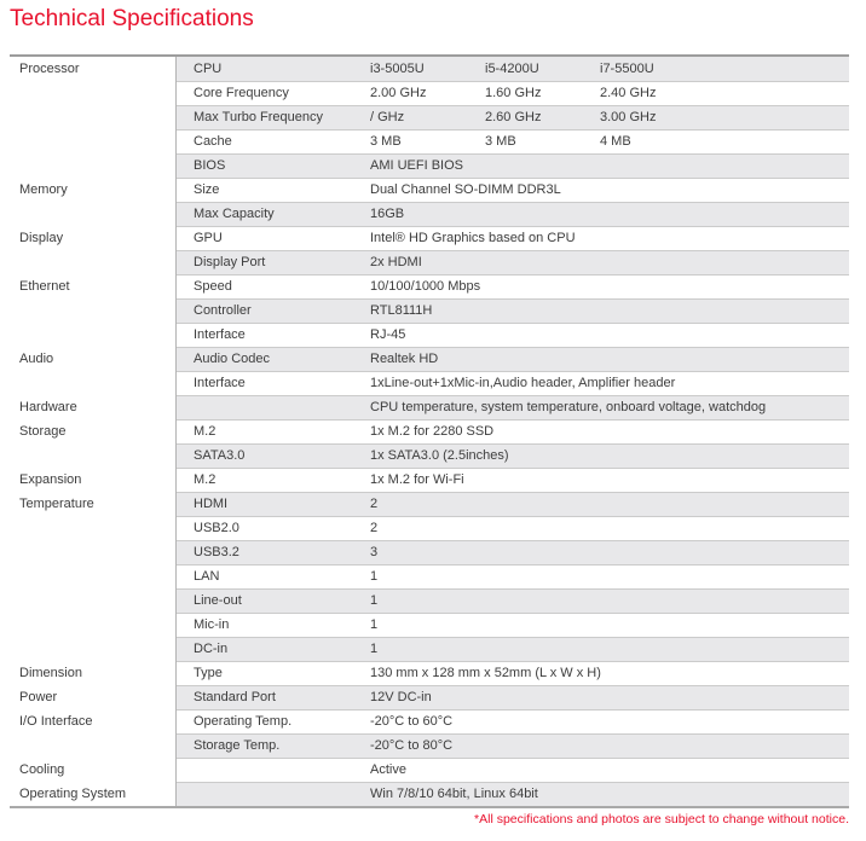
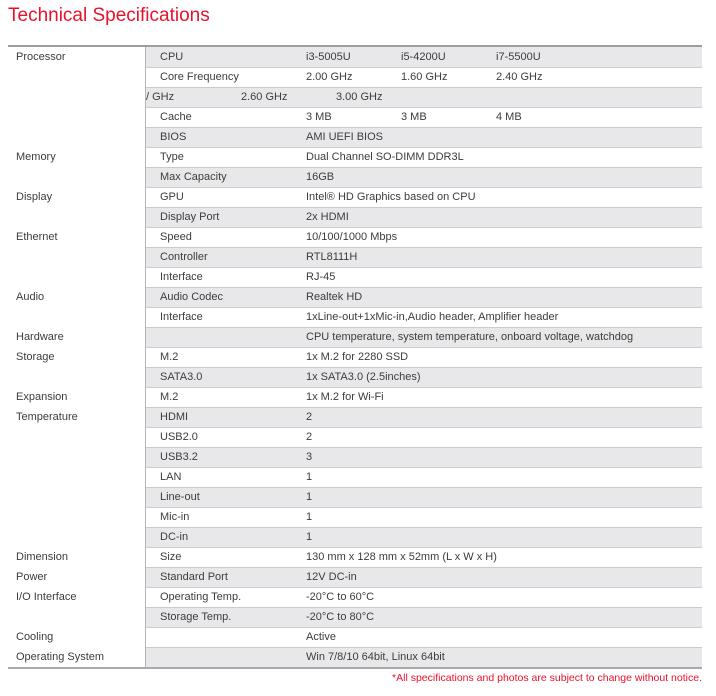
  Technical Specifications
  Processor
  CPU
  i3-5005U
  i5-4200U
  i7-5500U
  Core Frequency
  2.00 GHz
  1.60 GHz
  2.40 GHz
- Max Turbo Frequency
  / GHz
  2.60 GHz
  3.00 GHz
  Cache
  3 MB
  3 MB
  4 MB
  BIOS
  AMI UEFI BIOS
  Memory
- Size
+ Type
  Dual Channel SO-DIMM DDR3L
  Max Capacity
  16GB
  Display
  GPU
  Intel® HD Graphics based on CPU
  Display Port
  2x HDMI
  Ethernet
  Speed
  10/100/1000 Mbps
  Controller
  RTL8111H
  Interface
  RJ-45
  Audio
  Audio Codec
  Realtek HD
  Interface
  1xLine-out+1xMic-in,Audio header, Amplifier header
  Hardware
  CPU temperature, system temperature, onboard voltage, watchdog
  Storage
  M.2
  1x M.2 for 2280 SSD
  SATA3.0
  1x SATA3.0 (2.5inches)
  Expansion
  M.2
  1x M.2 for Wi-Fi
  Temperature
  HDMI
  2
  USB2.0
  2
  USB3.2
  3
  LAN
  1
  Line-out
  1
  Mic-in
  1
  DC-in
  1
  Dimension
- Type
+ Size
  130 mm x 128 mm x 52mm (L x W x H)
  Power
  Standard Port
  12V DC-in
  I/O Interface
  Operating Temp.
  -20°C to 60°C
  Storage Temp.
  -20°C to 80°C
  Cooling
  Active
  Operating System
  Win 7/8/10 64bit, Linux 64bit
  *All specifications and photos are subject to change without notice.
